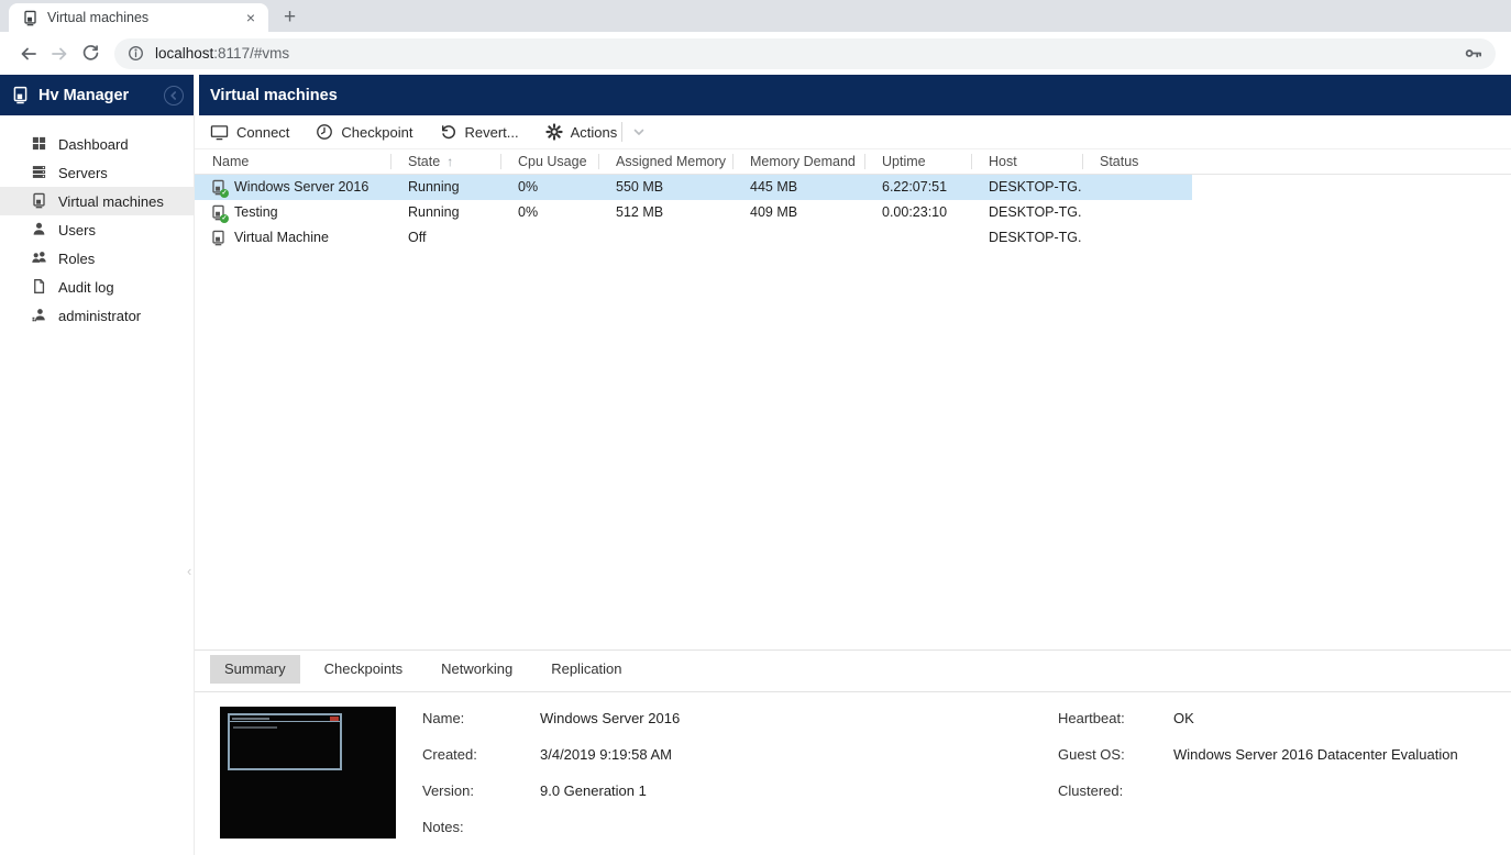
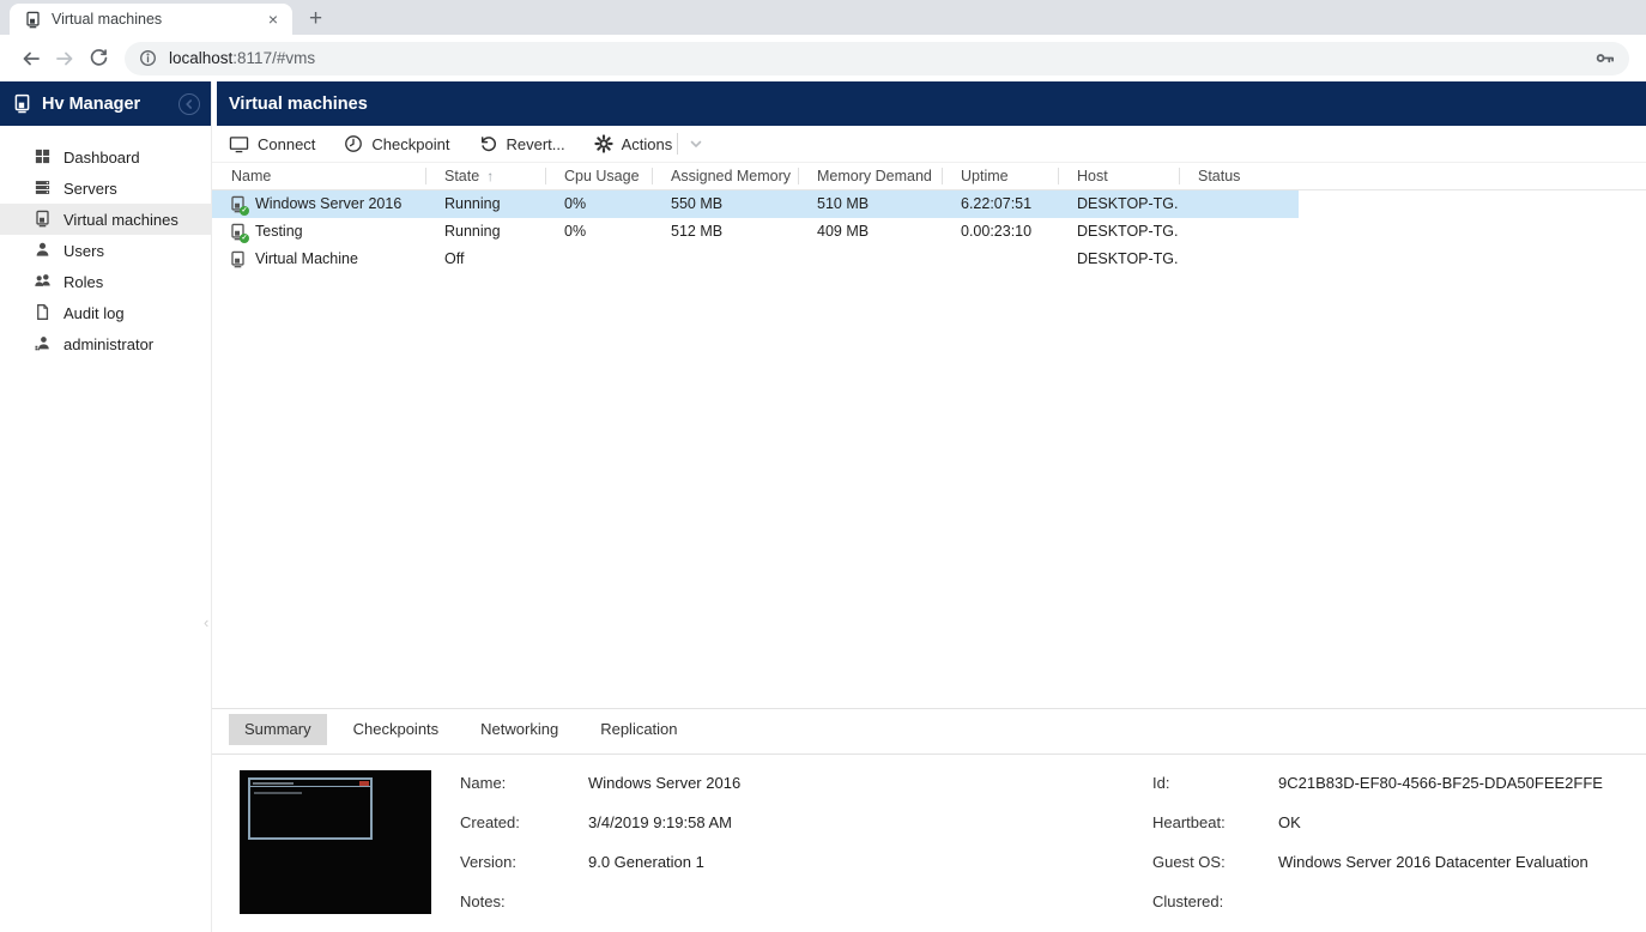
  Virtual machines
  ×
  +
  localhost:8117/#vms
  Hv Manager
  Dashboard
  Servers
  Virtual machines
  Users
  Roles
  Audit log
  administrator
  ‹
  Virtual machines
  Connect
  Checkpoint
  Revert...
  Actions
  Name
  State ↑
  Cpu Usage
  Assigned Memory
  Memory Demand
  Uptime
  Host
  Status
  Windows Server 2016
  Running
  0%
  550 MB
- 445 MB
+ 510 MB
  6.22:07:51
  DESKTOP-TG.
  Testing
  Running
  0%
  512 MB
  409 MB
  0.00:23:10
  DESKTOP-TG.
  Virtual Machine
  Off
  DESKTOP-TG.
  Summary
  Checkpoints
  Networking
  Replication
  Name:
  Windows Server 2016
  Created:
  3/4/2019 9:19:58 AM
  Version:
  9.0 Generation 1
  Notes:
+ Id:
+ 9C21B83D-EF80-4566-BF25-DDA50FEE2FFE
  Heartbeat:
  OK
  Guest OS:
  Windows Server 2016 Datacenter Evaluation
  Clustered:
